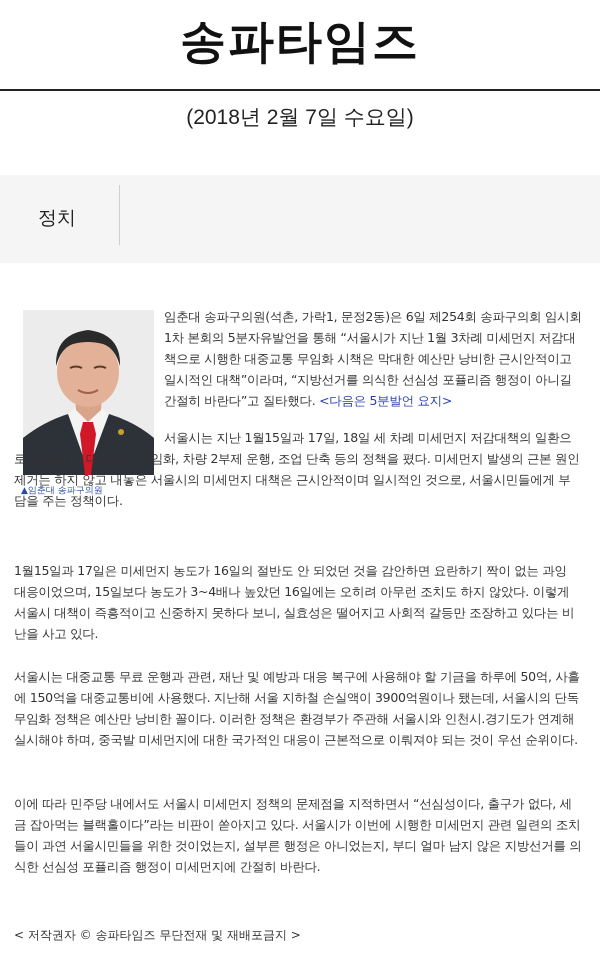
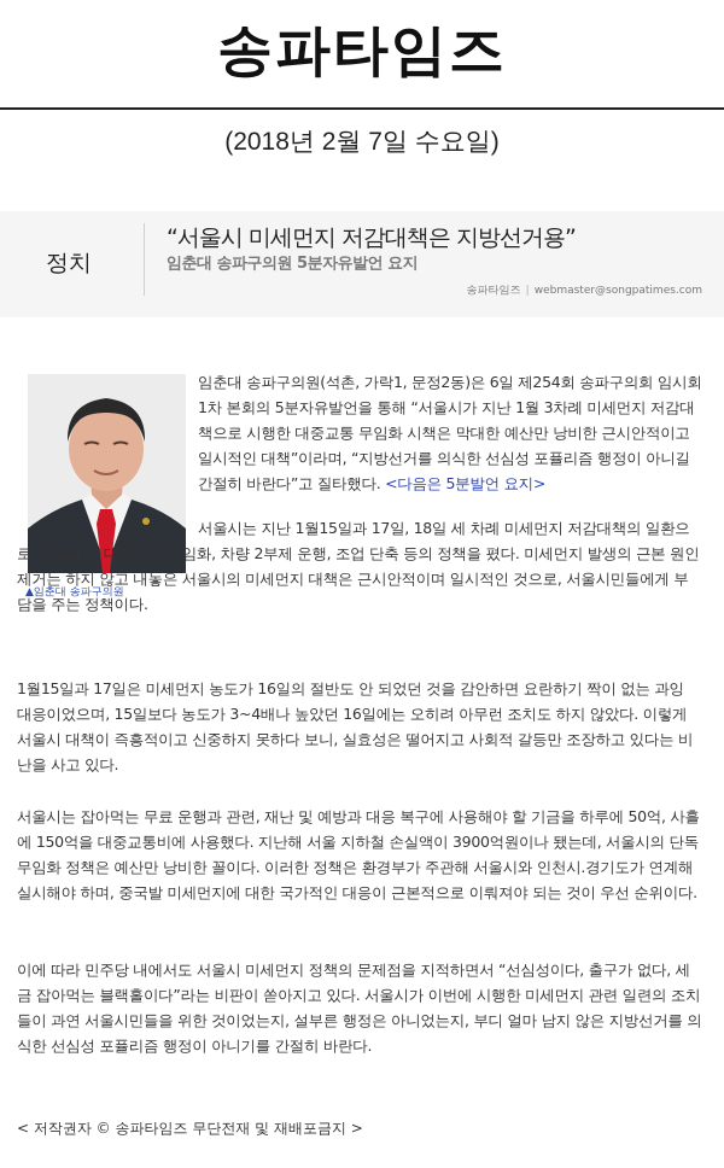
  송파타임즈
  (2018년 2월 7일 수요일)
  정치
+ “서울시 미세먼지 저감대책은 지방선거용”
+ 임춘대 송파구의원 5분자유발언 요지
+ 송파타임즈 | webmaster@songpatimes.com
  ▲임춘대 송파구의원
  임춘대 송파구의원(석촌, 가락1, 문정2동)은 6일 제254회 송파구의회 임시회 1차 본회의 5분자유발언을 통해 “서울시가 지난 1월 3차례 미세먼지 저감대책으로 시행한 대중교통 무임화 시책은 막대한 예산만 낭비한 근시안적이고 일시적인 대책”이라며, “지방선거를 의식한 선심성 포퓰리즘 행정이 아니길 간절히 바란다”고 질타했다. <다음은 5분발언 요지>
  서울시는 지난 1월15일과 17일, 18일 세 차례 미세먼지 저감대책의 일환으로 지하철 등 대중교통 무임화, 차량 2부제 운행, 조업 단축 등의 정책을 폈다. 미세먼지 발생의 근본 원인 제거는 하지 않고 내놓은 서울시의 미세먼지 대책은 근시안적이며 일시적인 것으로, 서울시민들에게 부담을 주는 정책이다.
  1월15일과 17일은 미세먼지 농도가 16일의 절반도 안 되었던 것을 감안하면 요란하기 짝이 없는 과잉 대응이었으며, 15일보다 농도가 3~4배나 높았던 16일에는 오히려 아무런 조치도 하지 않았다. 이렇게 서울시 대책이 즉흥적이고 신중하지 못하다 보니, 실효성은 떨어지고 사회적 갈등만 조장하고 있다는 비난을 사고 있다.
- 서울시는 대중교통 무료 운행과 관련, 재난 및 예방과 대응 복구에 사용해야 할 기금을 하루에 50억, 사흘에 150억을 대중교통비에 사용했다. 지난해 서울 지하철 손실액이 3900억원이나 됐는데, 서울시의 단독 무임화 정책은 예산만 낭비한 꼴이다. 이러한 정책은 환경부가 주관해 서울시와 인천시.경기도가 연계해 실시해야 하며, 중국발 미세먼지에 대한 국가적인 대응이 근본적으로 이뤄져야 되는 것이 우선 순위이다.
+ 서울시는 잡아먹는 무료 운행과 관련, 재난 및 예방과 대응 복구에 사용해야 할 기금을 하루에 50억, 사흘에 150억을 대중교통비에 사용했다. 지난해 서울 지하철 손실액이 3900억원이나 됐는데, 서울시의 단독 무임화 정책은 예산만 낭비한 꼴이다. 이러한 정책은 환경부가 주관해 서울시와 인천시.경기도가 연계해 실시해야 하며, 중국발 미세먼지에 대한 국가적인 대응이 근본적으로 이뤄져야 되는 것이 우선 순위이다.
- 이에 따라 민주당 내에서도 서울시 미세먼지 정책의 문제점을 지적하면서 “선심성이다, 출구가 없다, 세금 잡아먹는 블랙홀이다”라는 비판이 쏟아지고 있다. 서울시가 이번에 시행한 미세먼지 관련 일련의 조치들이 과연 서울시민들을 위한 것이었는지, 설부른 행정은 아니었는지, 부디 얼마 남지 않은 지방선거를 의식한 선심성 포퓰리즘 행정이 미세먼지에 간절히 바란다.
+ 이에 따라 민주당 내에서도 서울시 미세먼지 정책의 문제점을 지적하면서 “선심성이다, 출구가 없다, 세금 잡아먹는 블랙홀이다”라는 비판이 쏟아지고 있다. 서울시가 이번에 시행한 미세먼지 관련 일련의 조치들이 과연 서울시민들을 위한 것이었는지, 설부른 행정은 아니었는지, 부디 얼마 남지 않은 지방선거를 의식한 선심성 포퓰리즘 행정이 아니기를 간절히 바란다.
  < 저작권자 © 송파타임즈 무단전재 및 재배포금지 >
